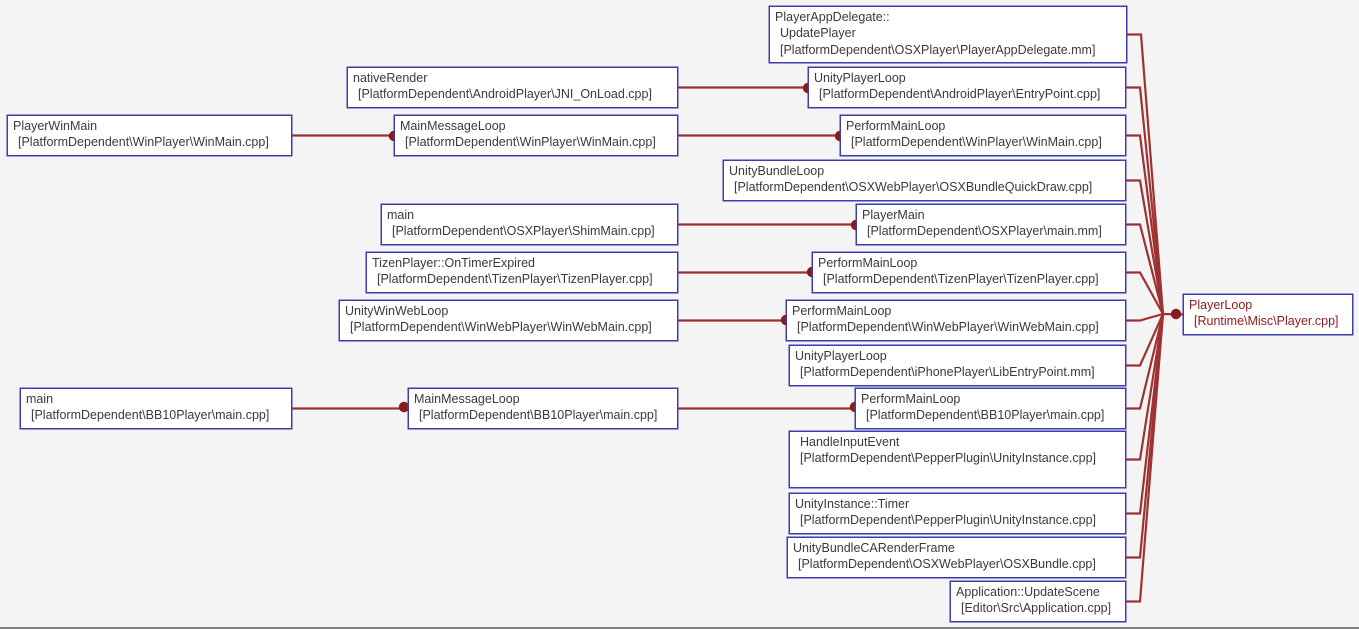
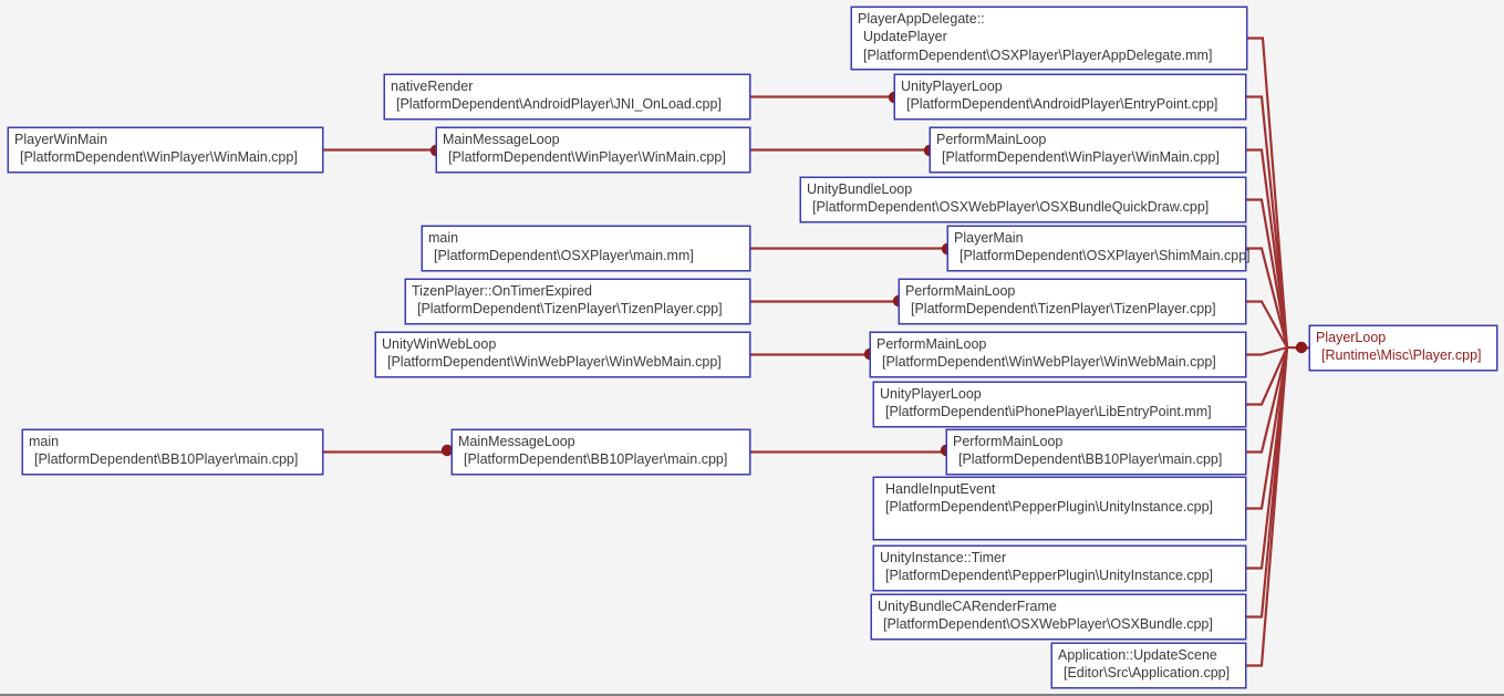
  PlayerAppDelegate::
  UpdatePlayer
  [PlatformDependent\OSXPlayer\PlayerAppDelegate.mm]
  nativeRender
  [PlatformDependent\AndroidPlayer\JNI_OnLoad.cpp]
  UnityPlayerLoop
  [PlatformDependent\AndroidPlayer\EntryPoint.cpp]
  PlayerWinMain
  [PlatformDependent\WinPlayer\WinMain.cpp]
  MainMessageLoop
  [PlatformDependent\WinPlayer\WinMain.cpp]
  PerformMainLoop
  [PlatformDependent\WinPlayer\WinMain.cpp]
  UnityBundleLoop
  [PlatformDependent\OSXWebPlayer\OSXBundleQuickDraw.cpp]
  main
- [PlatformDependent\OSXPlayer\ShimMain.cpp]
+ [PlatformDependent\OSXPlayer\main.mm]
  PlayerMain
- [PlatformDependent\OSXPlayer\main.mm]
+ [PlatformDependent\OSXPlayer\ShimMain.cpp]
  TizenPlayer::OnTimerExpired
  [PlatformDependent\TizenPlayer\TizenPlayer.cpp]
  PerformMainLoop
  [PlatformDependent\TizenPlayer\TizenPlayer.cpp]
  UnityWinWebLoop
  [PlatformDependent\WinWebPlayer\WinWebMain.cpp]
  PerformMainLoop
  [PlatformDependent\WinWebPlayer\WinWebMain.cpp]
  UnityPlayerLoop
  [PlatformDependent\iPhonePlayer\LibEntryPoint.mm]
  main
  [PlatformDependent\BB10Player\main.cpp]
  MainMessageLoop
  [PlatformDependent\BB10Player\main.cpp]
  PerformMainLoop
  [PlatformDependent\BB10Player\main.cpp]
  HandleInputEvent
  [PlatformDependent\PepperPlugin\UnityInstance.cpp]
  UnityInstance::Timer
  [PlatformDependent\PepperPlugin\UnityInstance.cpp]
  UnityBundleCARenderFrame
  [PlatformDependent\OSXWebPlayer\OSXBundle.cpp]
  Application::UpdateScene
  [Editor\Src\Application.cpp]
  PlayerLoop
  [Runtime\Misc\Player.cpp]
